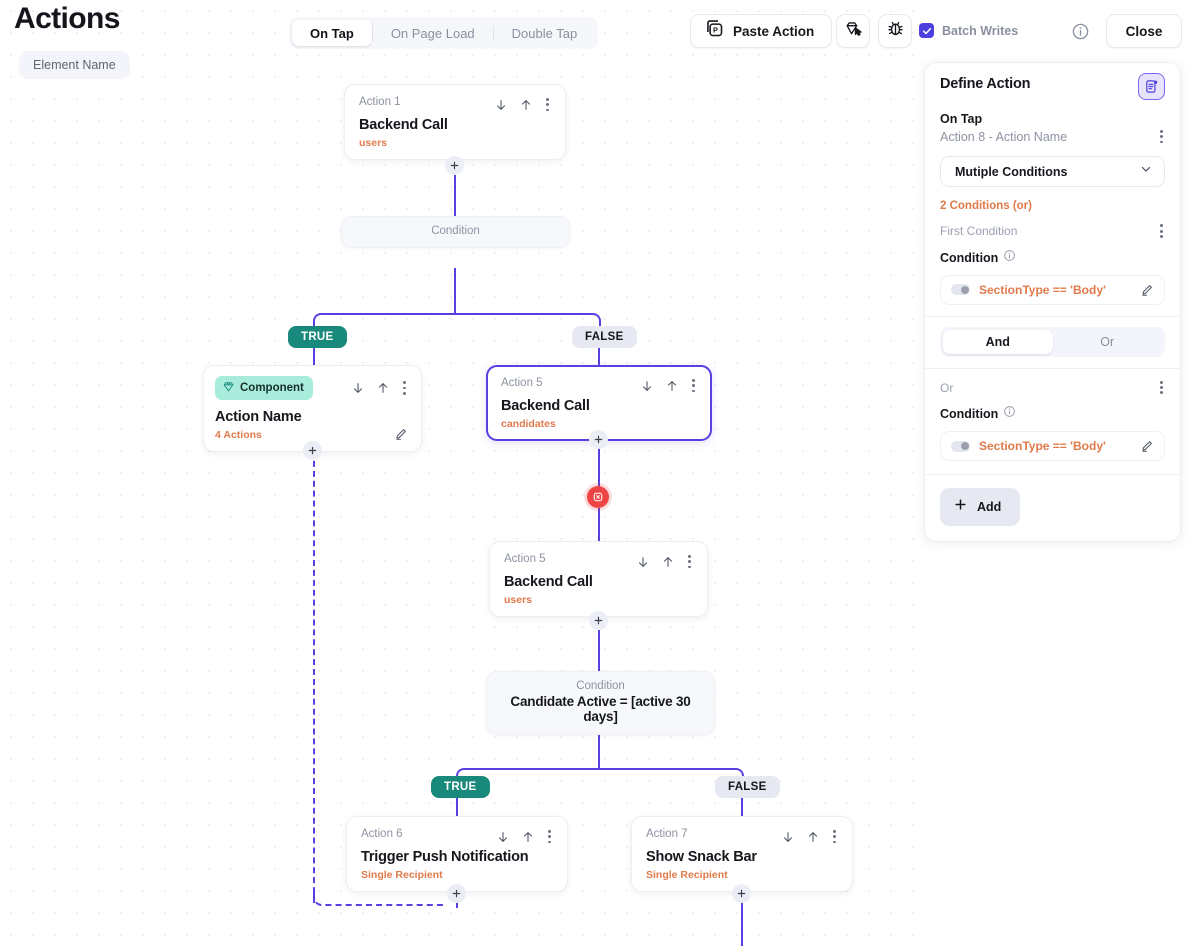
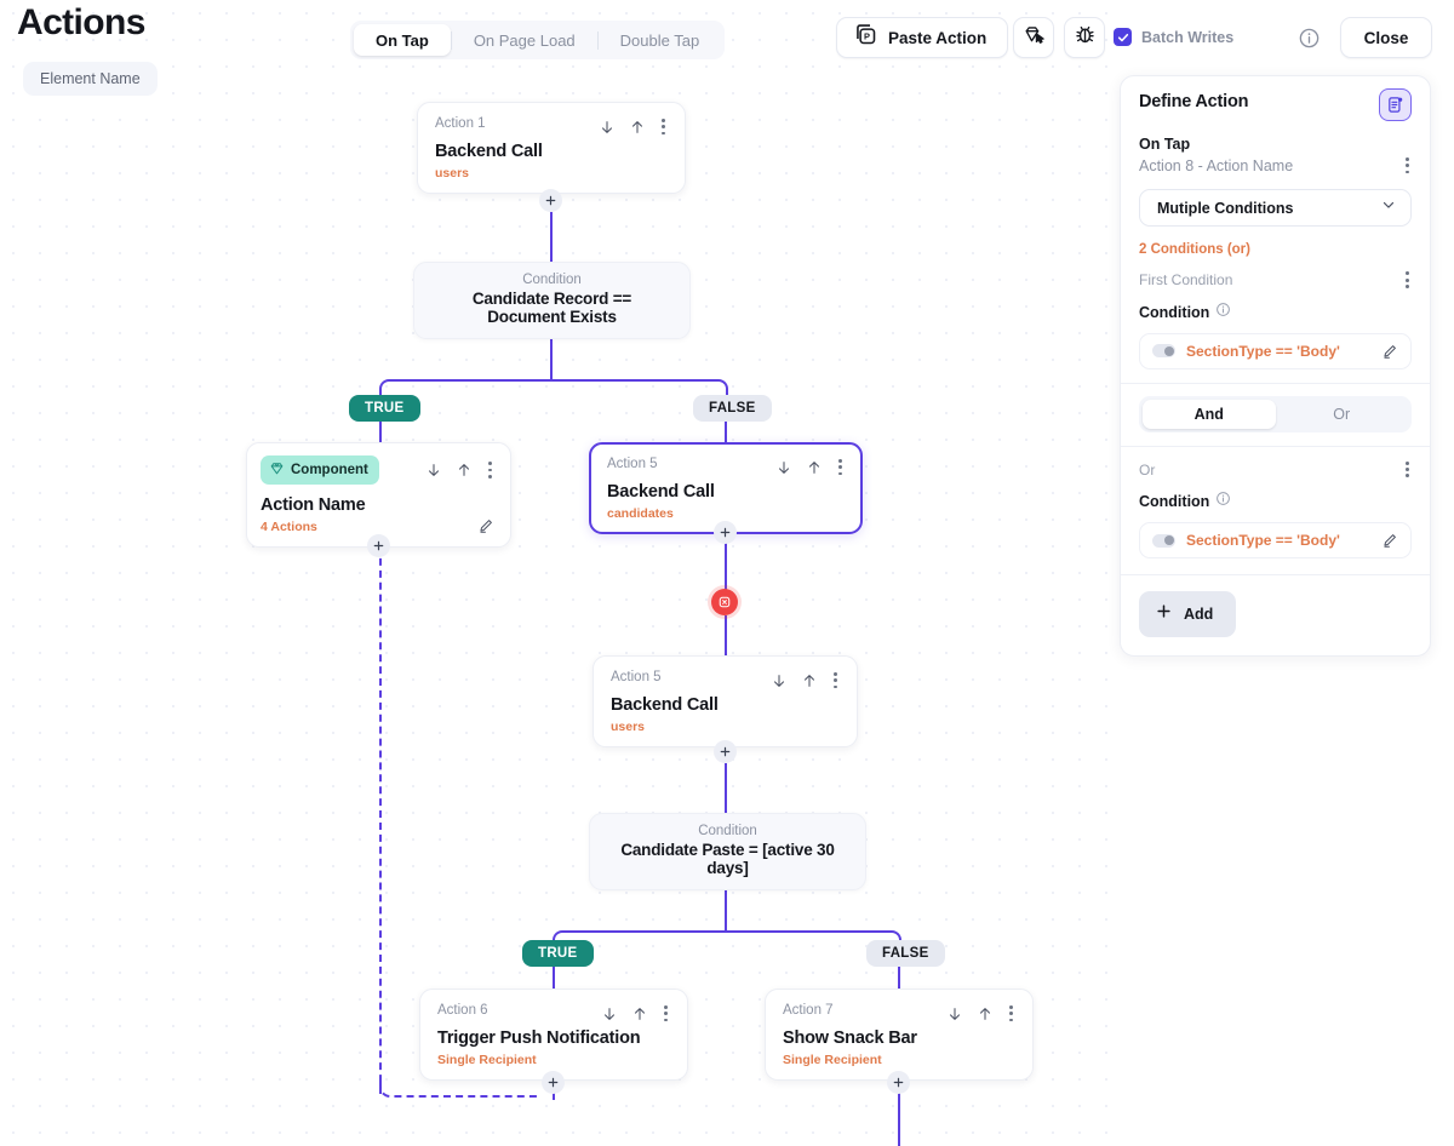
  Actions
  Element Name
  On Tap
  On Page Load
  Double Tap
  P
  Paste Action
  Batch Writes
  Close
  TRUE
  FALSE
  TRUE
  FALSE
  Action 1
  Backend Call
  users
  Condition
+ Candidate Record == Document Exists
  Component
  Action Name
  4 Actions
  Action 5
  Backend Call
  candidates
  Action 5
  Backend Call
  users
  Condition
- Candidate Active = [active 30 days]
+ Candidate Paste = [active 30 days]
  Action 6
  Trigger Push Notification
  Single Recipient
  Action 7
  Show Snack Bar
  Single Recipient
  Define Action
  On Tap
  Action 8 - Action Name
  Mutiple Conditions
  2 Conditions (or)
  First Condition
  Condition
  SectionType == 'Body'
  And
  Or
  Or
  Condition
  SectionType == 'Body'
  Add
